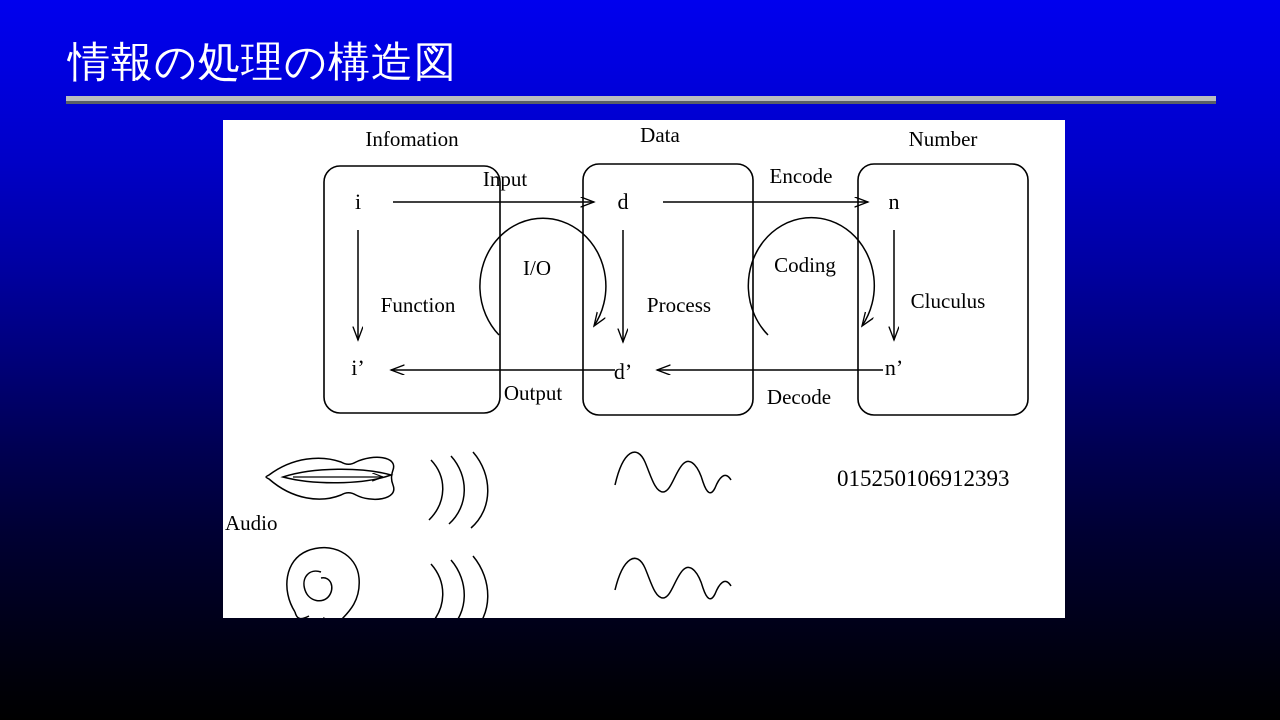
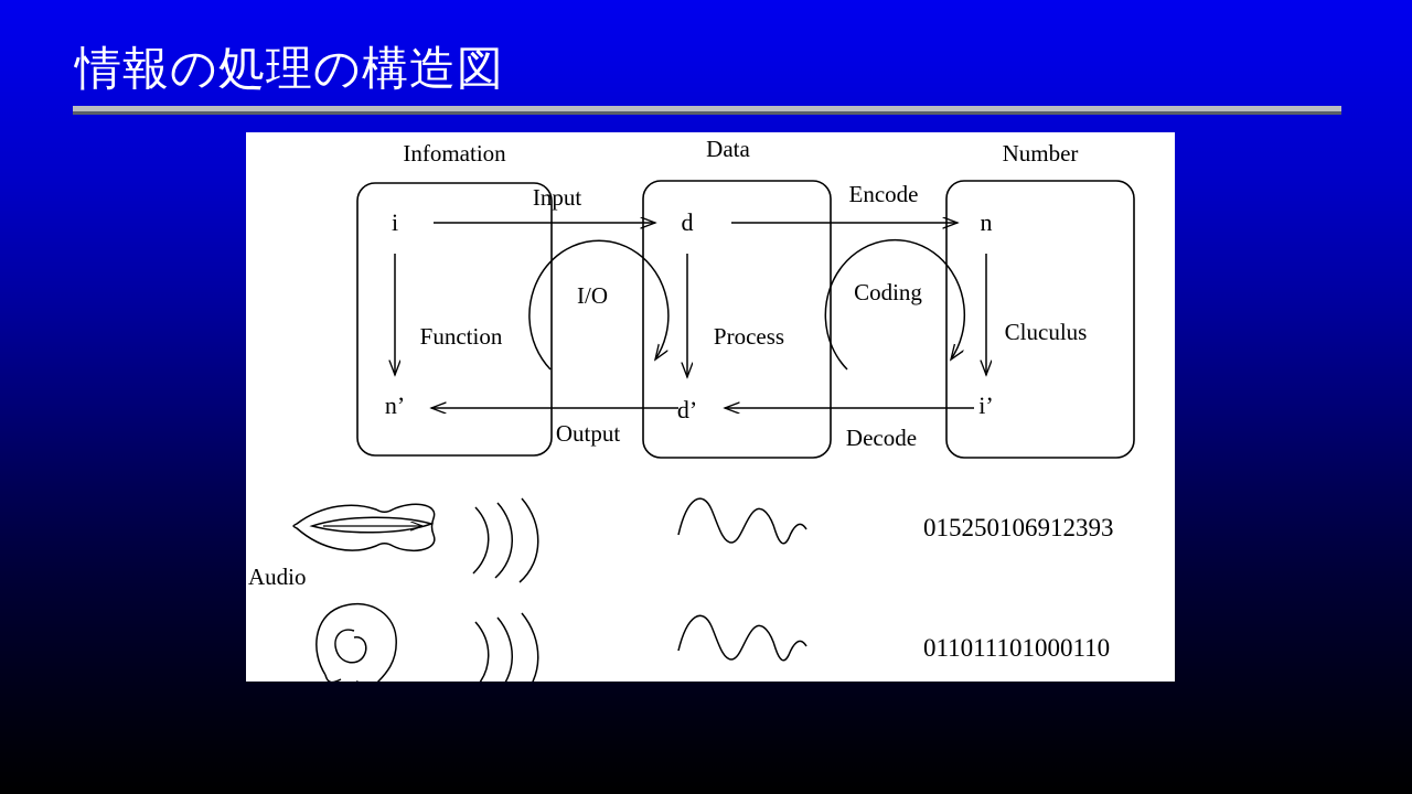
  情報の処理の構造図
  Infomation
  Data
  Number
  i
  d
  n
- i’
+ n’
  d’
- n’
+ i’
  Input
  Output
  Encode
  Decode
  I/O
  Coding
  Function
  Process
  Cluculus
  015250106912393
  Audio
+ 011011101000110
